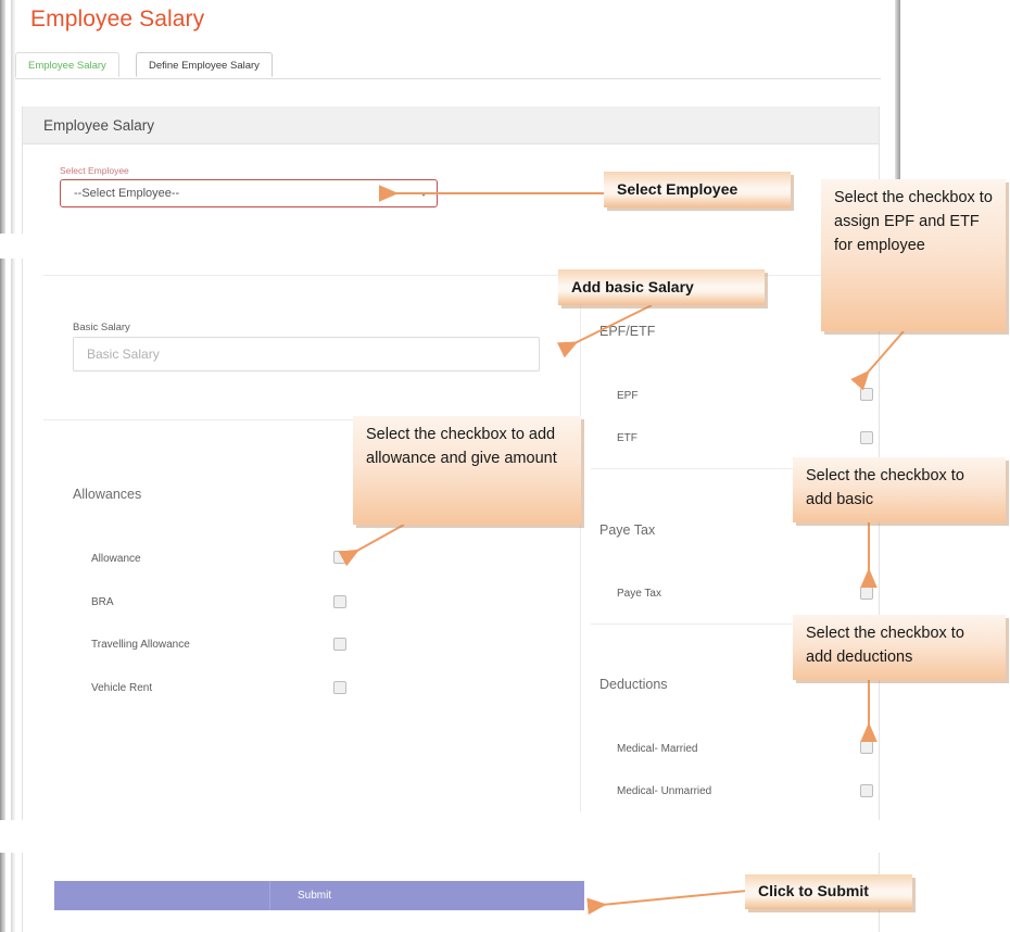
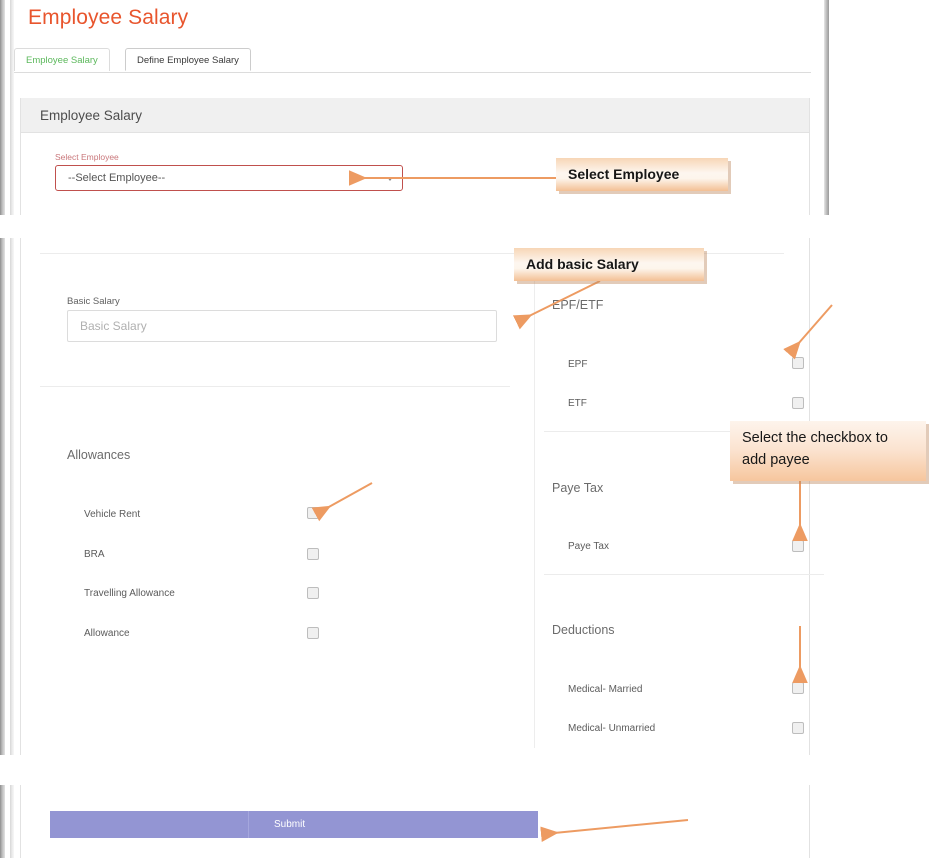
  Employee Salary
  Employee Salary
  Define Employee Salary
  Employee Salary
  Select Employee
  --Select Employee--
  Basic Salary
  Basic Salary
  Allowances
- Allowance
+ Vehicle Rent
  BRA
  Travelling Allowance
- Vehicle Rent
+ Allowance
  EPF/ETF
  EPF
  ETF
  Paye Tax
  Paye Tax
  Deductions
  Medical- Married
  Medical- Unmarried
  Submit
  Select Employee
  Add basic Salary
- Select the checkbox to assign EPF and ETF for employee
- Select the checkbox to add allowance and give amount
- Select the checkbox to add basic
+ Select the checkbox to add payee
- Select the checkbox to add deductions
- Click to Submit
